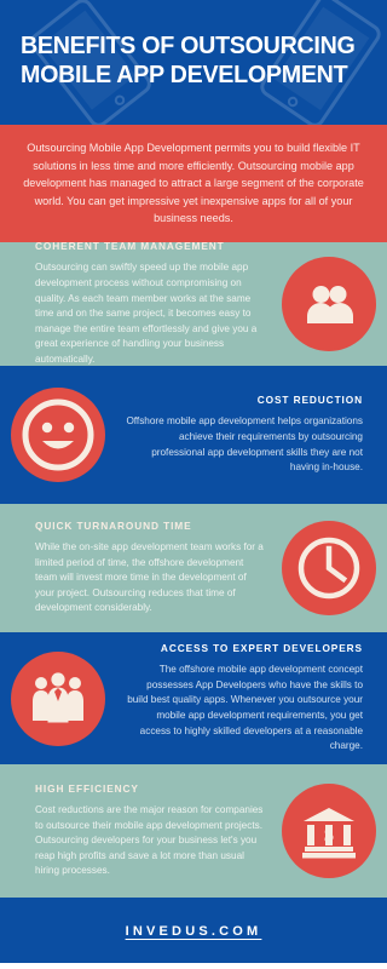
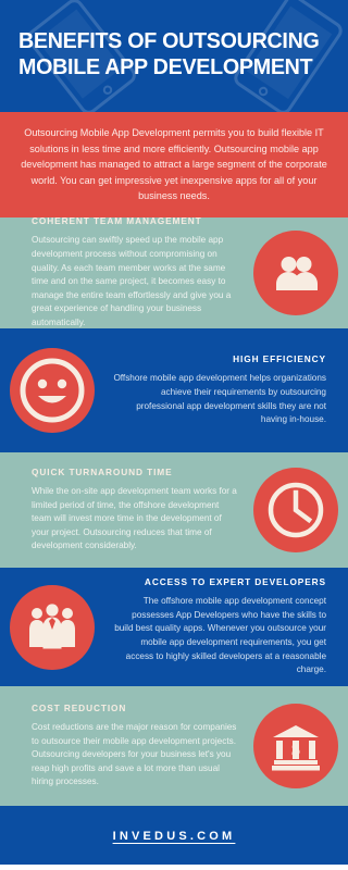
  BENEFITS OF OUTSOURCING
  MOBILE APP DEVELOPMENT
  Outsourcing Mobile App Development permits you to build flexible IT solutions in less time and more efficiently. Outsourcing mobile app development has managed to attract a large segment of the corporate world. You can get impressive yet inexpensive apps for all of your business needs.
  COHERENT TEAM MANAGEMENT
  Outsourcing can swiftly speed up the mobile app development process without compromising on quality. As each team member works at the same time and on the same project, it becomes easy to manage the entire team effortlessly and give you a great experience of handling your business automatically.
- COST REDUCTION
+ HIGH EFFICIENCY
  Offshore mobile app development helps organizations achieve their requirements by outsourcing professional app development skills they are not having in-house.
  QUICK TURNAROUND TIME
  While the on-site app development team works for a limited period of time, the offshore development team will invest more time in the development of your project. Outsourcing reduces that time of development considerably.
  ACCESS TO EXPERT DEVELOPERS
  The offshore mobile app development concept possesses App Developers who have the skills to build best quality apps. Whenever you outsource your mobile app development requirements, you get access to highly skilled developers at a reasonable charge.
- HIGH EFFICIENCY
+ COST REDUCTION
  Cost reductions are the major reason for companies to outsource their mobile app development projects. Outsourcing developers for your business let's you reap high profits and save a lot more than usual hiring processes.
  $
  INVEDUS.COM
